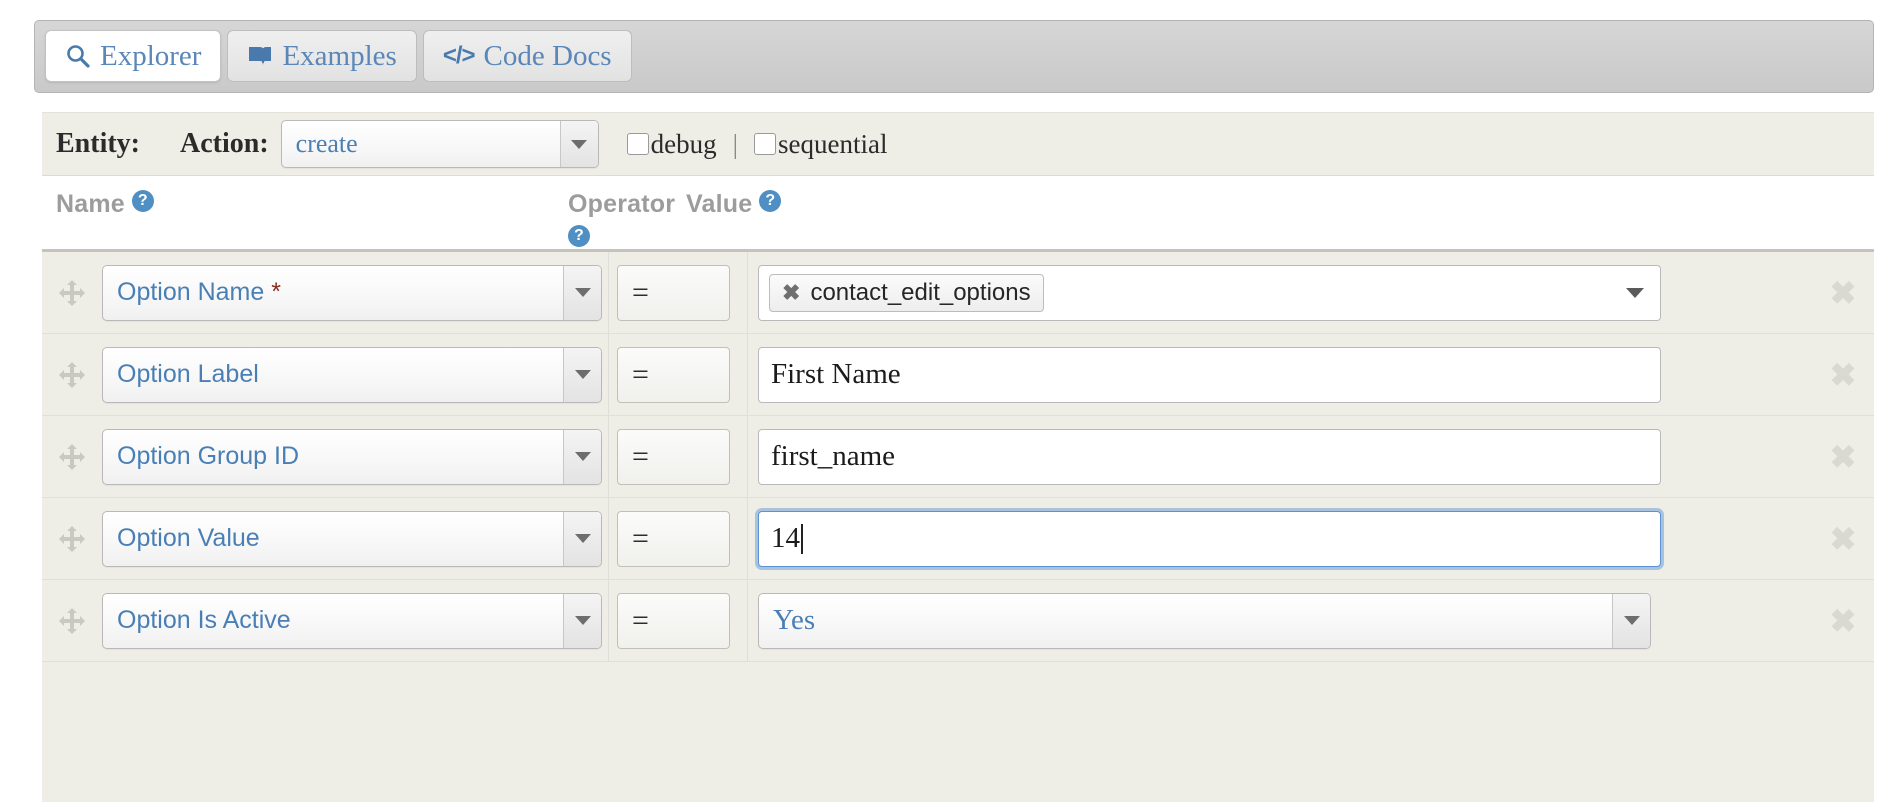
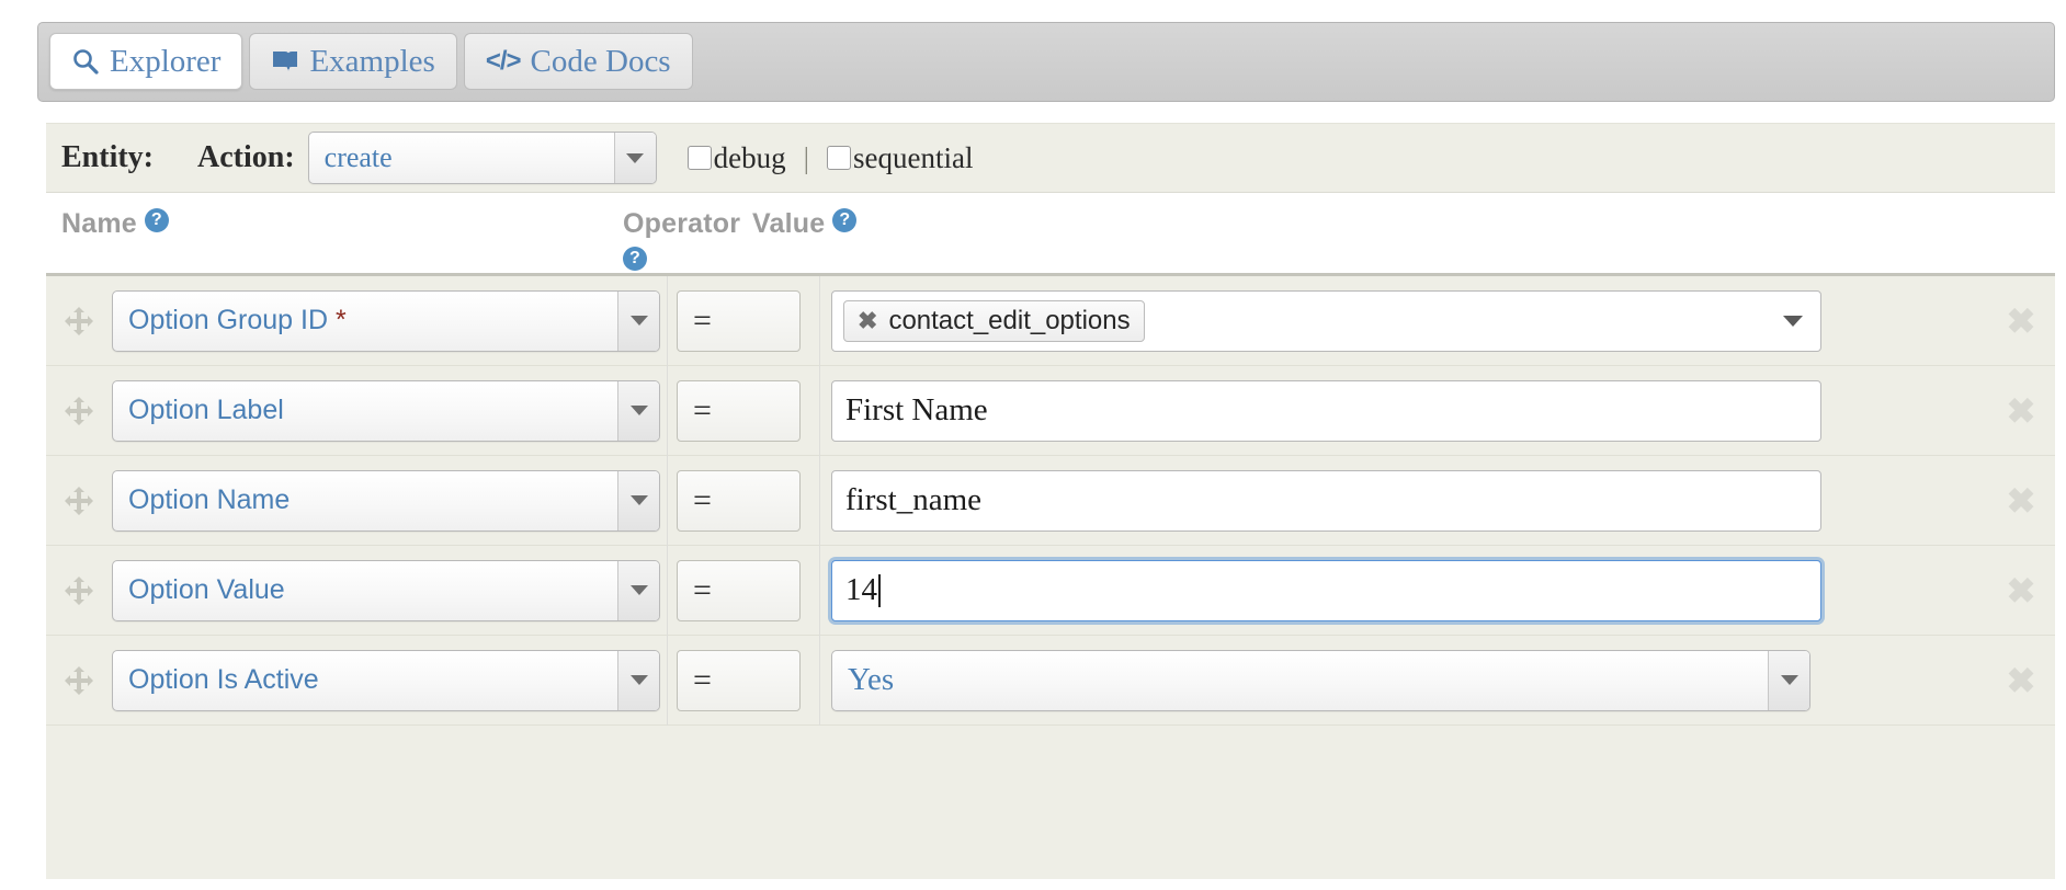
  Explorer
  Examples
  </>
  Code Docs
  Entity:
  Action:
  create
  debug
  |
  sequential
  Name
  ?
  Operator
  ?
  Value
  ?
- Option Name *
+ Option Group ID *
  =
  ✖
  contact_edit_options
  Option Label
  =
  First Name
- Option Group ID
+ Option Name
  =
  first_name
  Option Value
  =
  14
  Option Is Active
  =
  Yes
